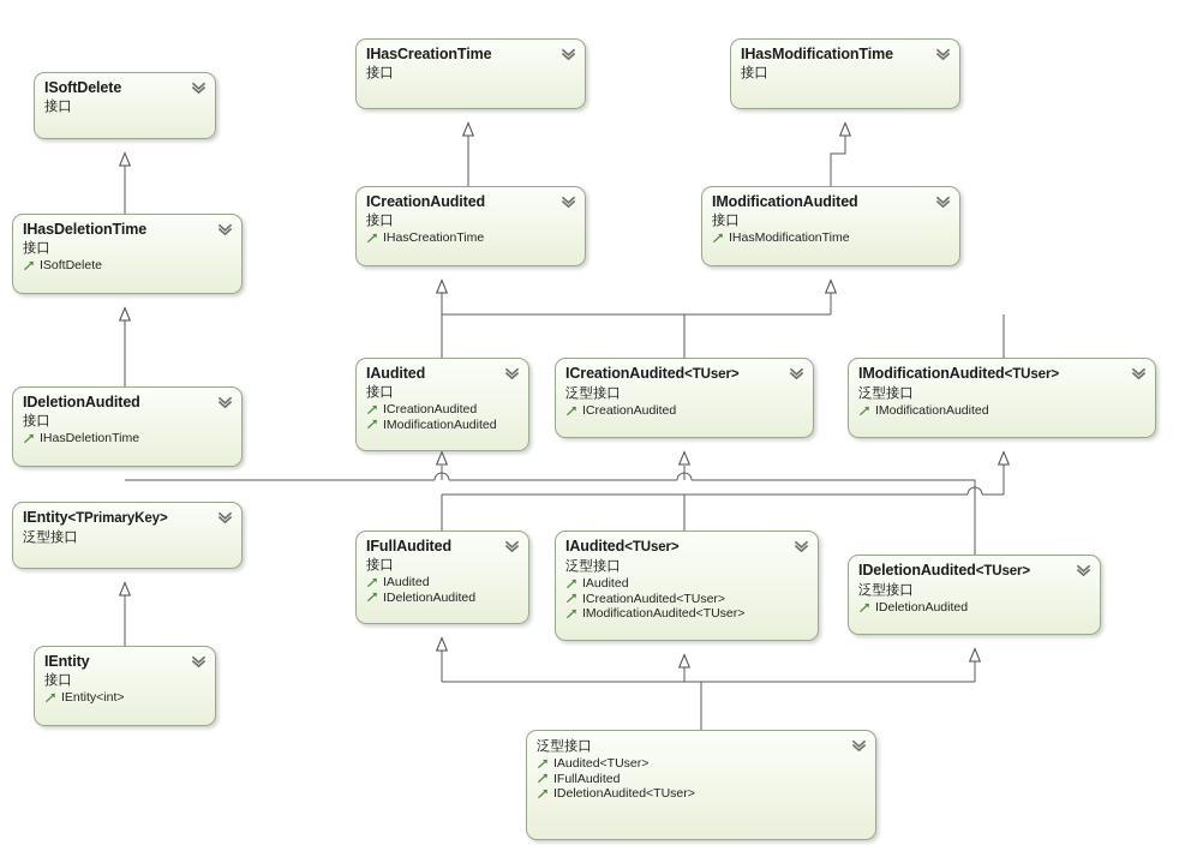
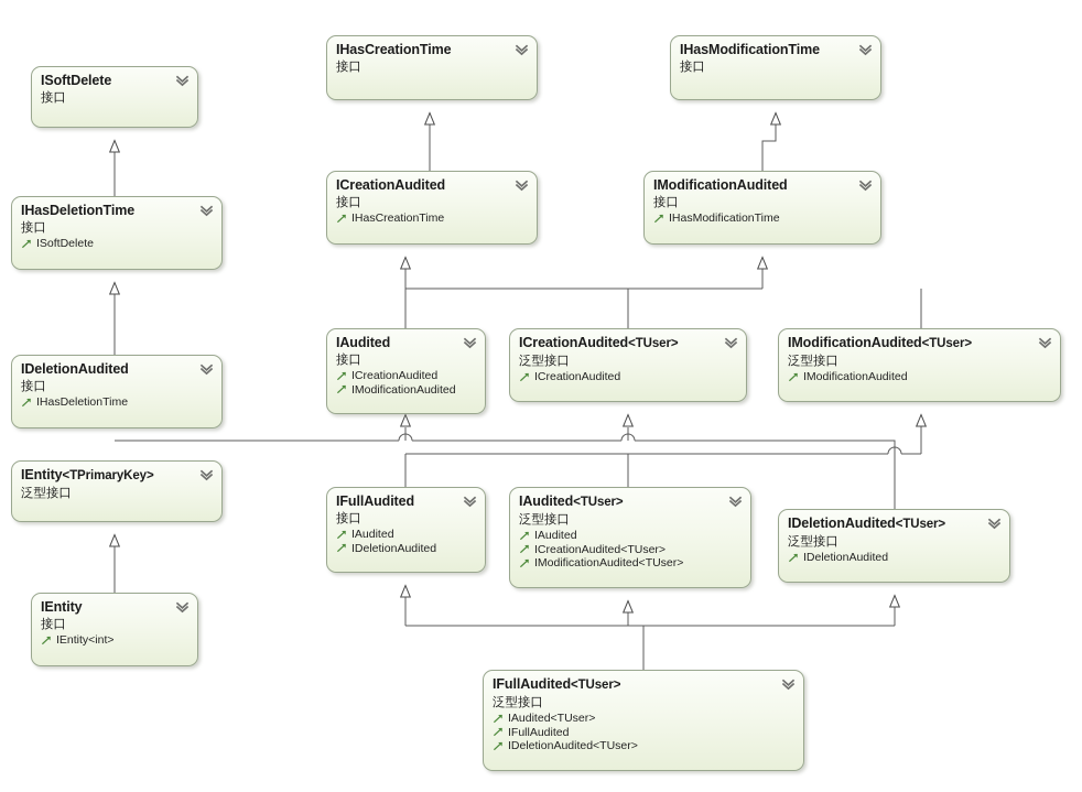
  ISoftDelete
  接口
  IHasCreationTime
  接口
  IHasModificationTime
  接口
  IHasDeletionTime
  接口
  ISoftDelete
  ICreationAudited
  接口
  IHasCreationTime
  IModificationAudited
  接口
  IHasModificationTime
  IDeletionAudited
  接口
  IHasDeletionTime
  IAudited
  接口
  ICreationAudited
  IModificationAudited
  ICreationAudited<TUser>
  泛型接口
  ICreationAudited
  IModificationAudited<TUser>
  泛型接口
  IModificationAudited
  IEntity<TPrimaryKey>
  泛型接口
  IFullAudited
  接口
  IAudited
  IDeletionAudited
  IAudited<TUser>
  泛型接口
  IAudited
  ICreationAudited<TUser>
  IModificationAudited<TUser>
  IDeletionAudited<TUser>
  泛型接口
  IDeletionAudited
  IEntity
  接口
  IEntity<int>
+ IFullAudited<TUser>
  泛型接口
  IAudited<TUser>
  IFullAudited
  IDeletionAudited<TUser>
